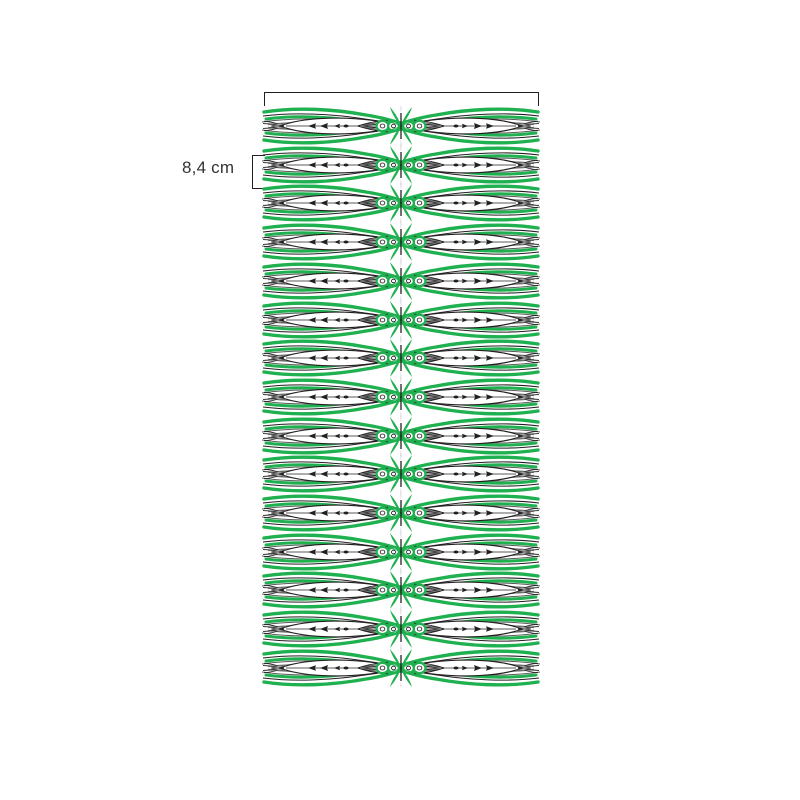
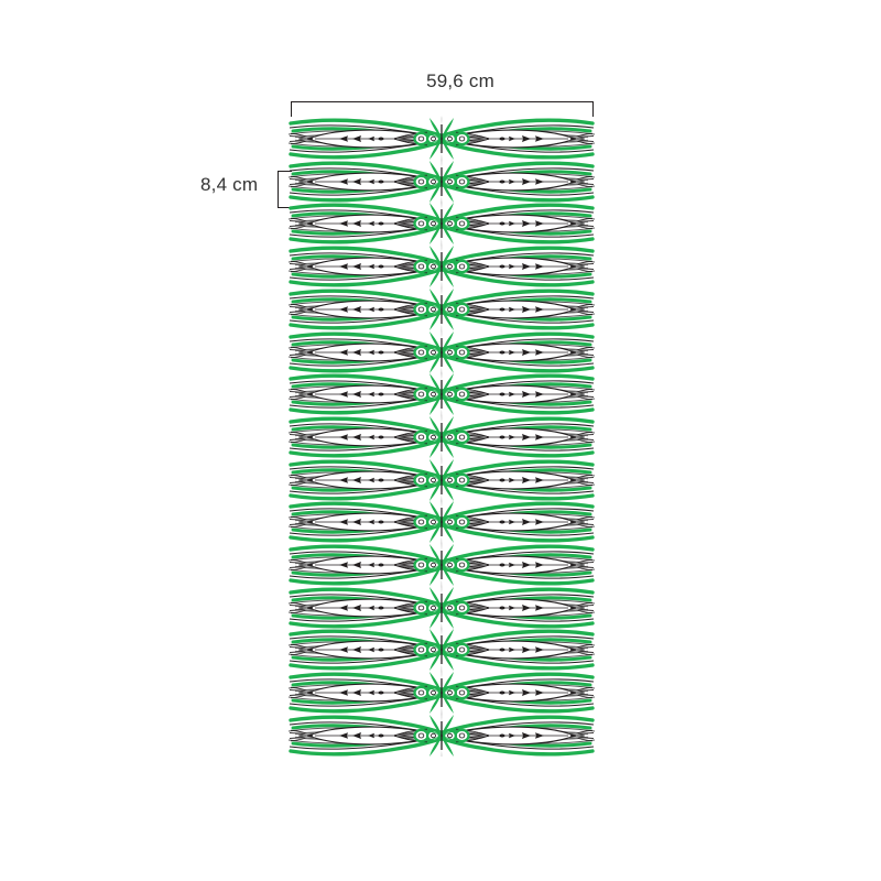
+ 59,6 cm
  8,4 cm
